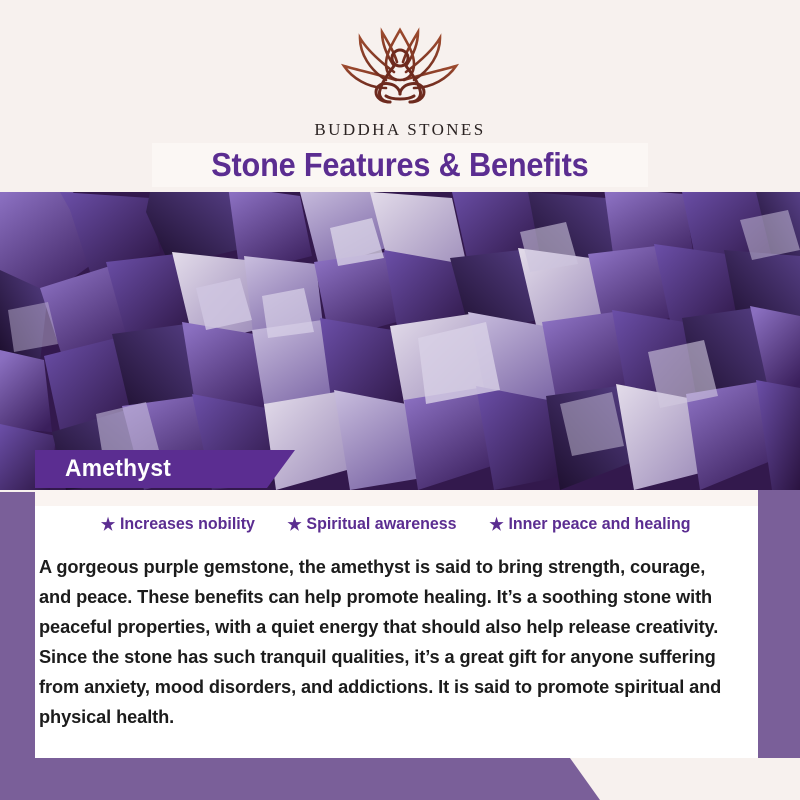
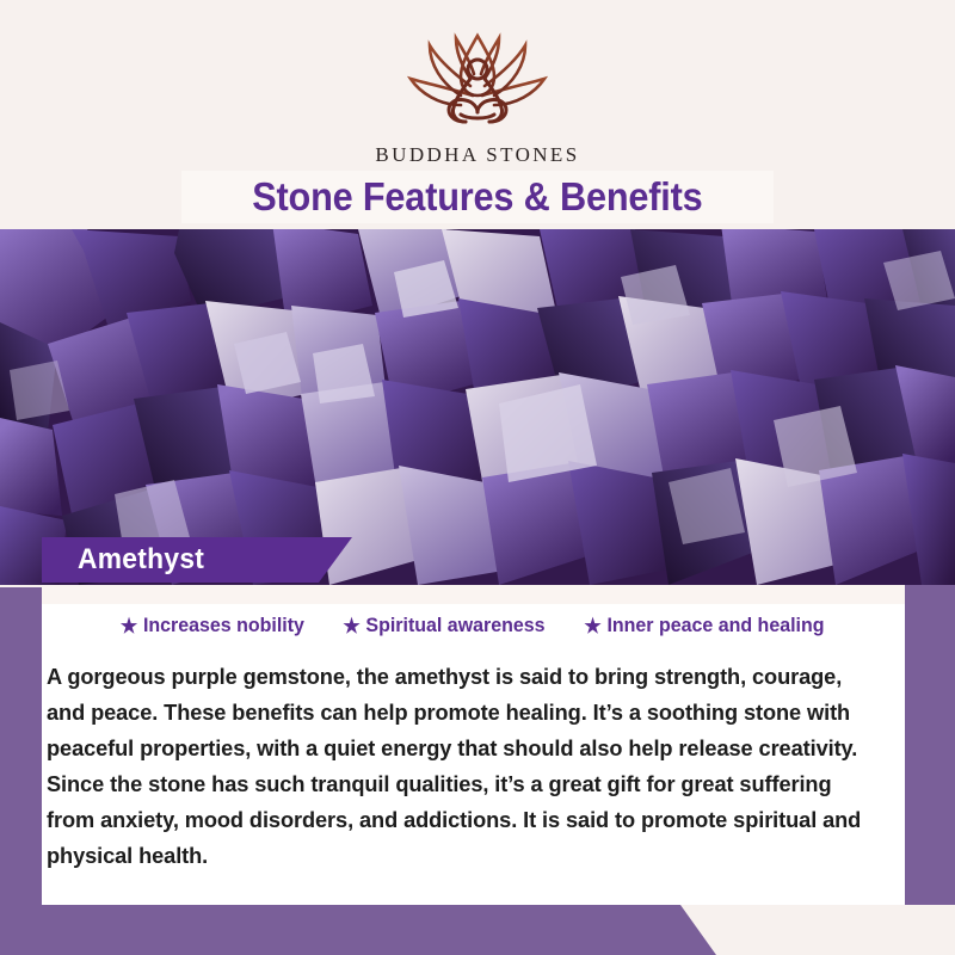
  BUDDHA STONES
  Stone Features & Benefits
  Amethyst
  ★
  Increases nobility
  ★
  Spiritual awareness
  ★
  Inner peace and healing
- A gorgeous purple gemstone, the amethyst is said to bring strength, courage, and peace. These benefits can help promote healing. It’s a soothing stone with peaceful properties, with a quiet energy that should also help release creativity. Since the stone has such tranquil qualities, it’s a great gift for anyone suffering from anxiety, mood disorders, and addictions. It is said to promote spiritual and physical health.
+ A gorgeous purple gemstone, the amethyst is said to bring strength, courage, and peace. These benefits can help promote healing. It’s a soothing stone with peaceful properties, with a quiet energy that should also help release creativity. Since the stone has such tranquil qualities, it’s a great gift for great suffering from anxiety, mood disorders, and addictions. It is said to promote spiritual and physical health.
